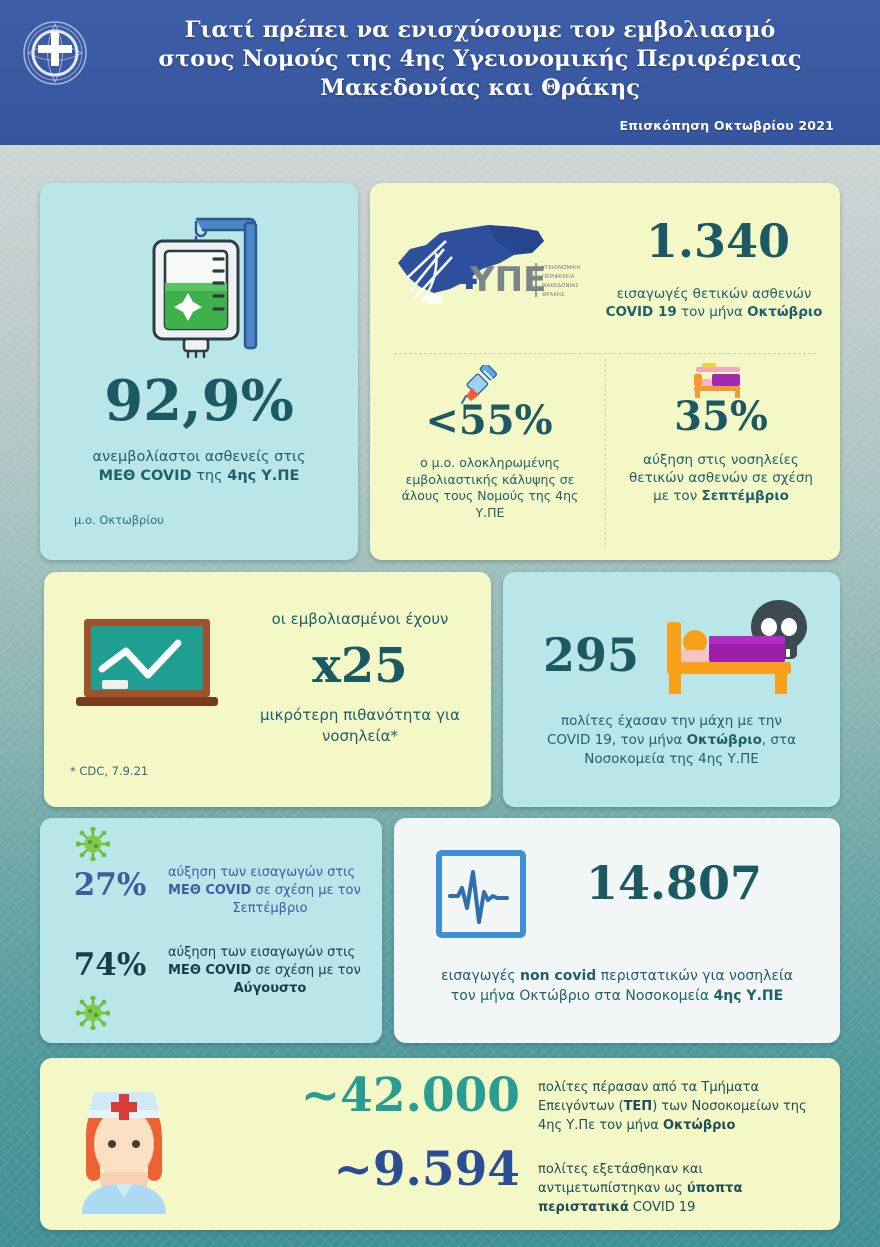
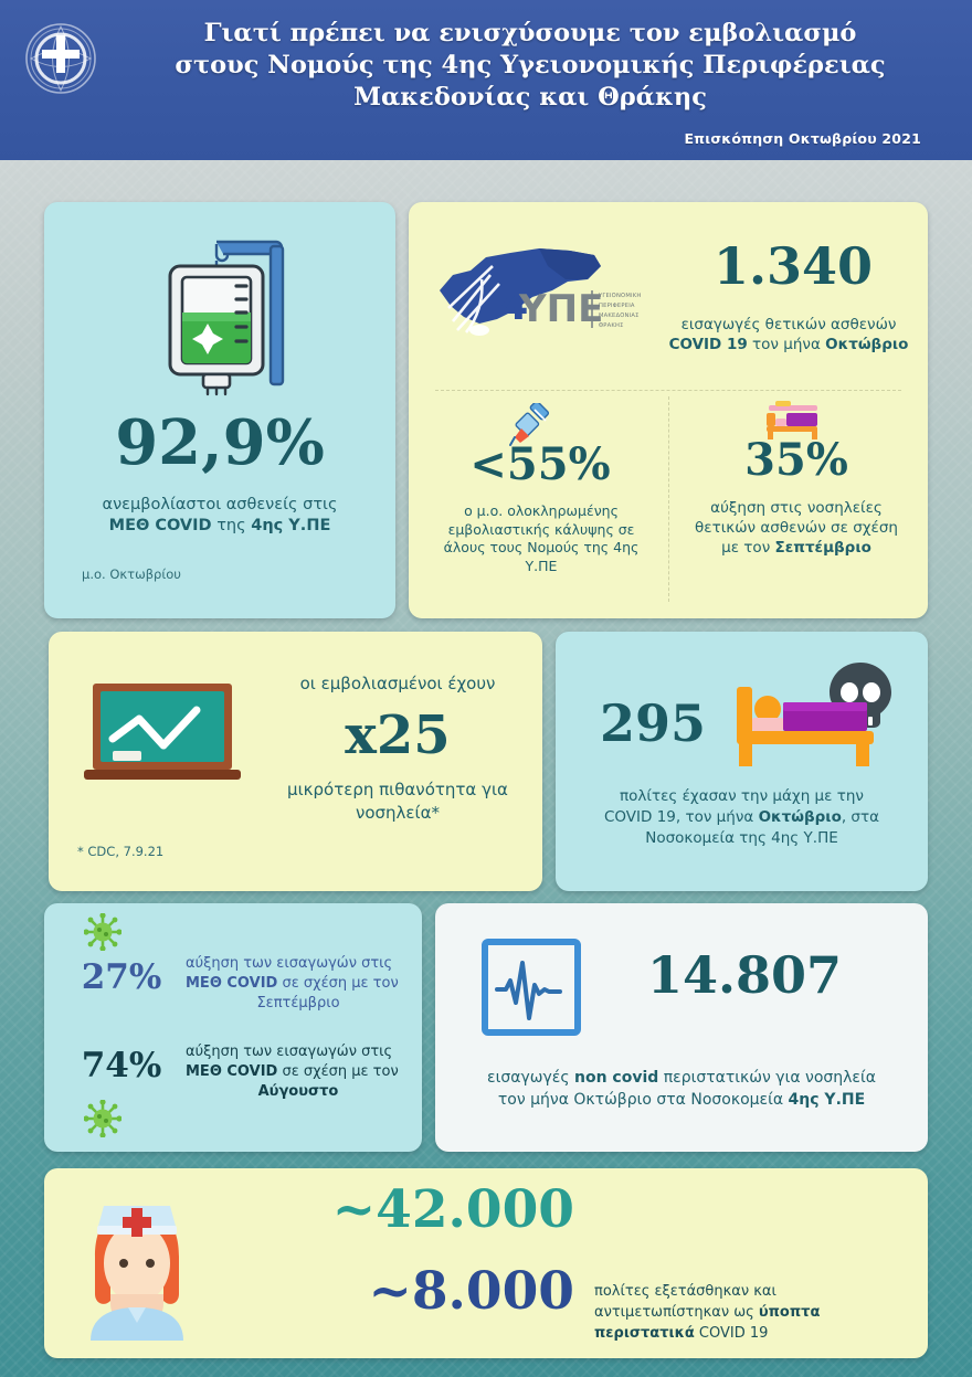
  Γιατί πρέπει να ενισχύσουμε τον εμβολιασμό
  στους Νομούς της 4ης Υγειονομικής Περιφέρειας
  Μακεδονίας και Θράκης
  Επισκόπηση Οκτωβρίου 2021
  92,9%
  ανεμβολίαστοι ασθενείς στις
  ΜΕΘ COVID της 4ης Υ.ΠΕ
  μ.ο. Οκτωβρίου
  4
  ΥΠΕ
  1.340
  εισαγωγές θετικών ασθενών
  COVID 19 τον μήνα Οκτώβριο
  <55%
  ο μ.ο. ολοκληρωμένης εμβολιαστικής κάλυψης σε άλους τους Νομούς της 4ης Υ.ΠΕ
  35%
  αύξηση στις νοσηλείες
  θετικών ασθενών σε σχέση
  με τον Σεπτέμβριο
  οι εμβολιασμένοι έχουν
  x25
  μικρότερη πιθανότητα για νοσηλεία*
  * CDC, 7.9.21
  295
  πολίτες έχασαν την μάχη με την
  COVID 19, τον μήνα Οκτώβριο, στα
  Νοσοκομεία της 4ης Υ.ΠΕ
  27%
  αύξηση των εισαγωγών στις ΜΕΘ COVID σε σχέση με τον
  Σεπτέμβριο
  74%
  αύξηση των εισαγωγών στις ΜΕΘ COVID σε σχέση με τον
  Αύγουστο
  14.807
  εισαγωγές non covid περιστατικών για νοσηλεία
  τον μήνα Οκτώβριο στα Νοσοκομεία 4ης Υ.ΠΕ
  ~42.000
- πολίτες πέρασαν από τα Τμήματα Επειγόντων (ΤΕΠ) των Νοσοκομείων της 4ης Υ.Πε τον μήνα Οκτώβριο
- ~9.594
+ ~8.000
  πολίτες εξετάσθηκαν και αντιμετωπίστηκαν ως ύποπτα περιστατικά COVID 19
